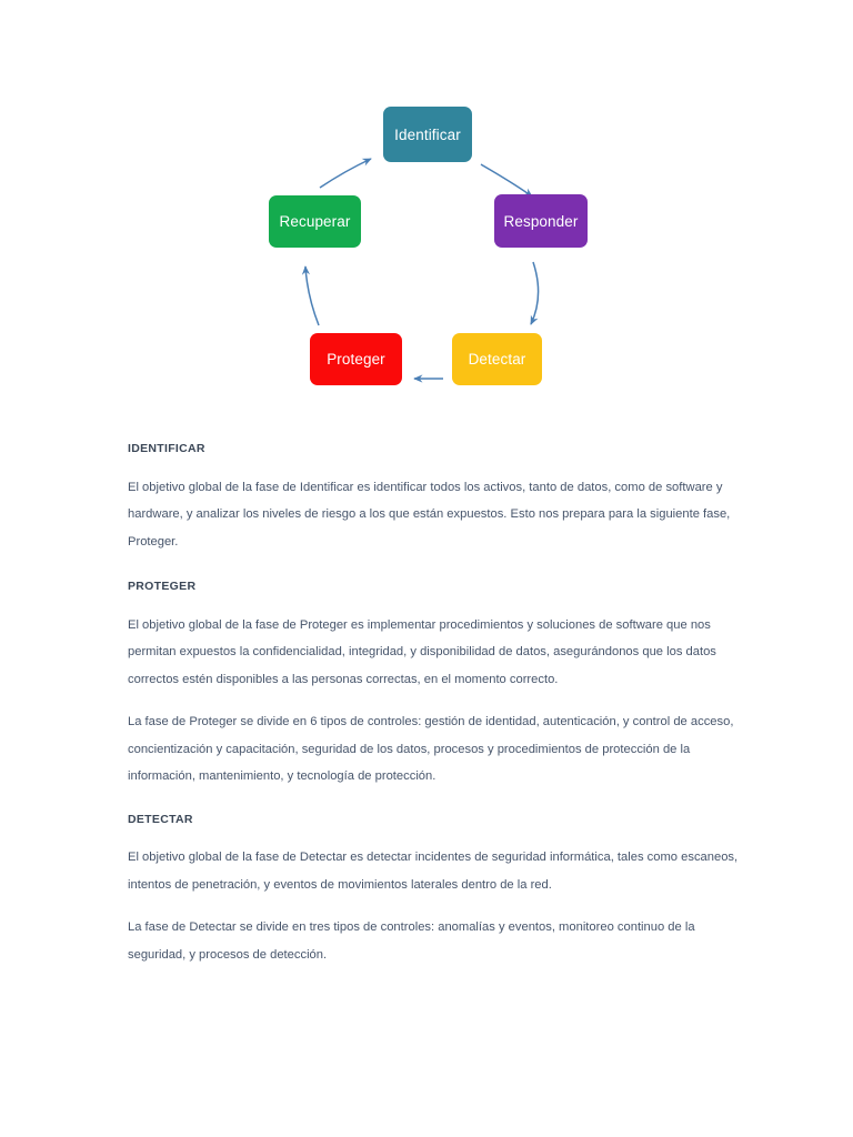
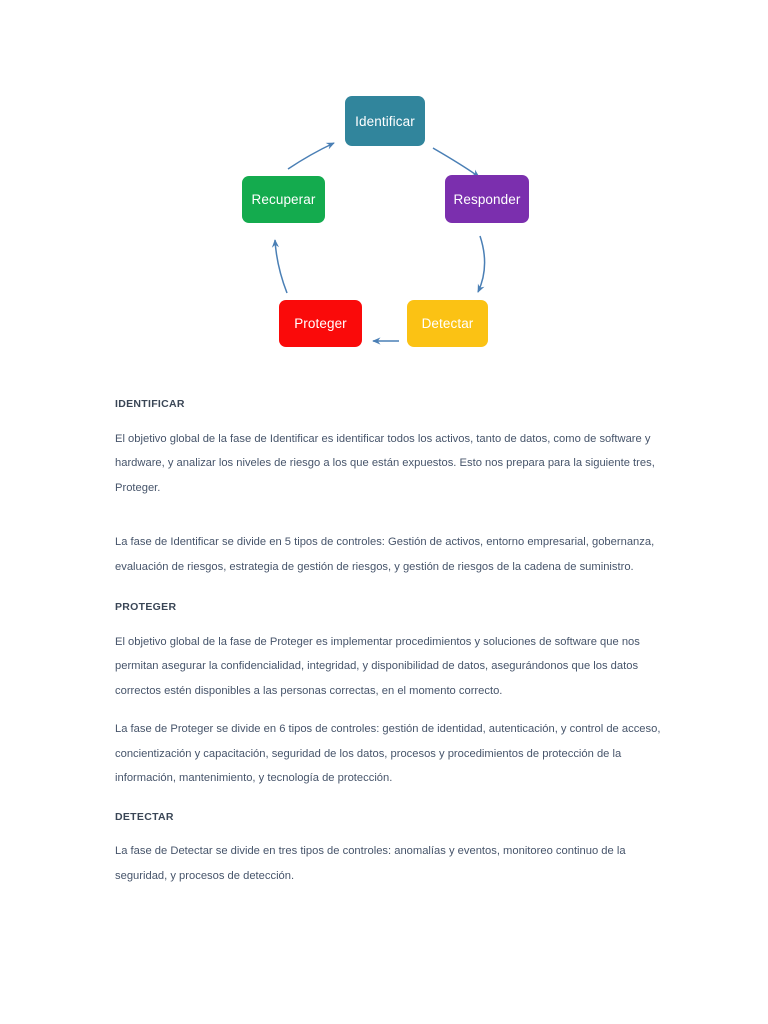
  Identificar
  Responder
  Detectar
  Proteger
  Recuperar
  IDENTIFICAR
- El objetivo global de la fase de Identificar es identificar todos los activos, tanto de datos, como de software y hardware, y analizar los niveles de riesgo a los que están expuestos. Esto nos prepara para la siguiente fase, Proteger.
+ El objetivo global de la fase de Identificar es identificar todos los activos, tanto de datos, como de software y hardware, y analizar los niveles de riesgo a los que están expuestos. Esto nos prepara para la siguiente tres, Proteger.
+ La fase de Identificar se divide en 5 tipos de controles: Gestión de activos, entorno empresarial, gobernanza, evaluación de riesgos, estrategia de gestión de riesgos, y gestión de riesgos de la cadena de suministro.
  PROTEGER
- El objetivo global de la fase de Proteger es implementar procedimientos y soluciones de software que nos permitan expuestos la confidencialidad, integridad, y disponibilidad de datos, asegurándonos que los datos correctos estén disponibles a las personas correctas, en el momento correcto.
+ El objetivo global de la fase de Proteger es implementar procedimientos y soluciones de software que nos permitan asegurar la confidencialidad, integridad, y disponibilidad de datos, asegurándonos que los datos correctos estén disponibles a las personas correctas, en el momento correcto.
  La fase de Proteger se divide en 6 tipos de controles: gestión de identidad, autenticación, y control de acceso, concientización y capacitación, seguridad de los datos, procesos y procedimientos de protección de la información, mantenimiento, y tecnología de protección.
  DETECTAR
- El objetivo global de la fase de Detectar es detectar incidentes de seguridad informática, tales como escaneos, intentos de penetración, y eventos de movimientos laterales dentro de la red.
  La fase de Detectar se divide en tres tipos de controles: anomalías y eventos, monitoreo continuo de la seguridad, y procesos de detección.
